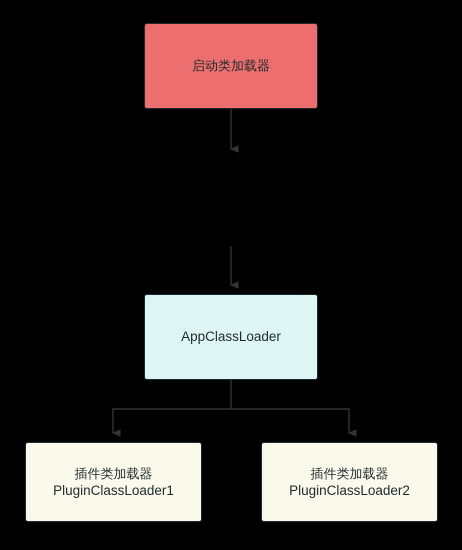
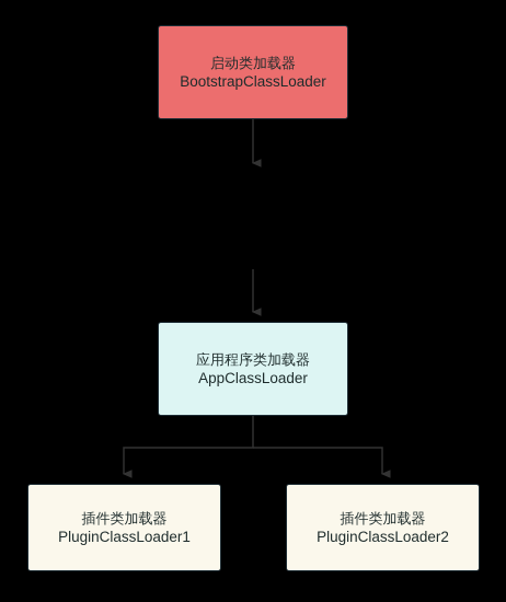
  启动类加载器
+ BootstrapClassLoader
+ 应用程序类加载器
  AppClassLoader
  插件类加载器
  PluginClassLoader1
  插件类加载器
  PluginClassLoader2
